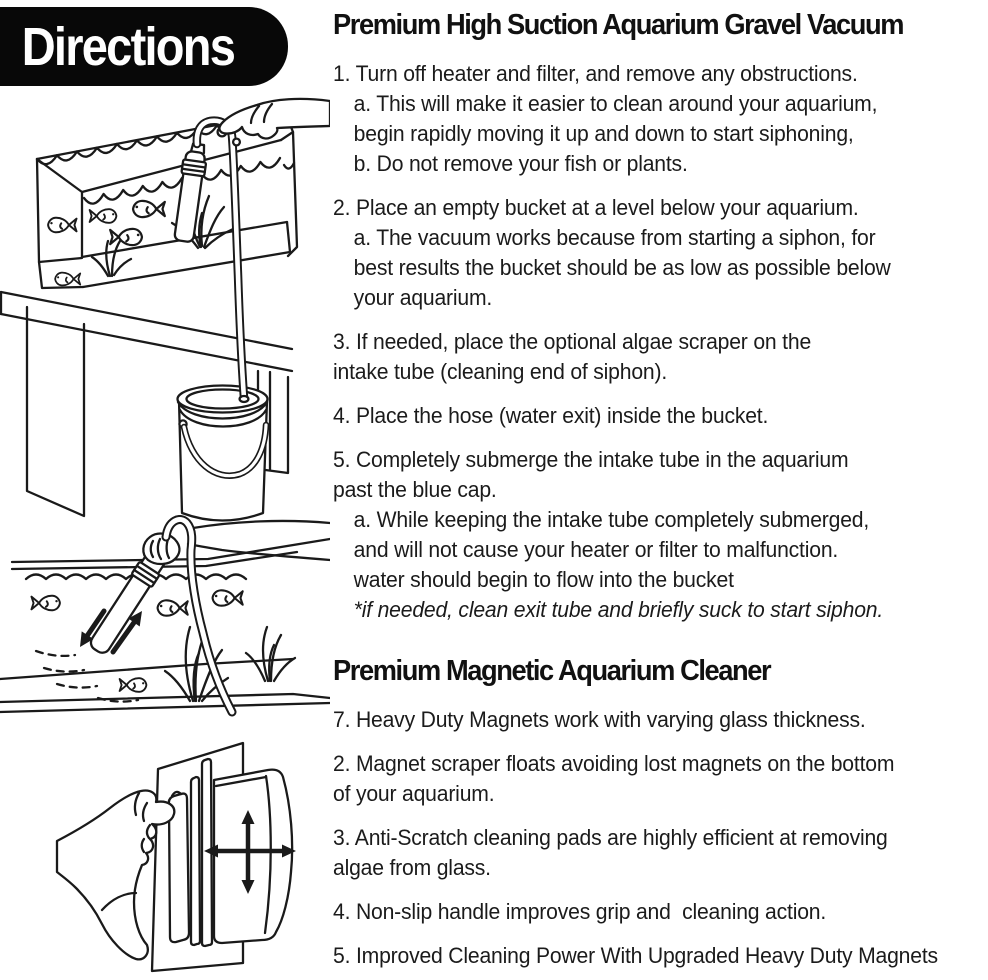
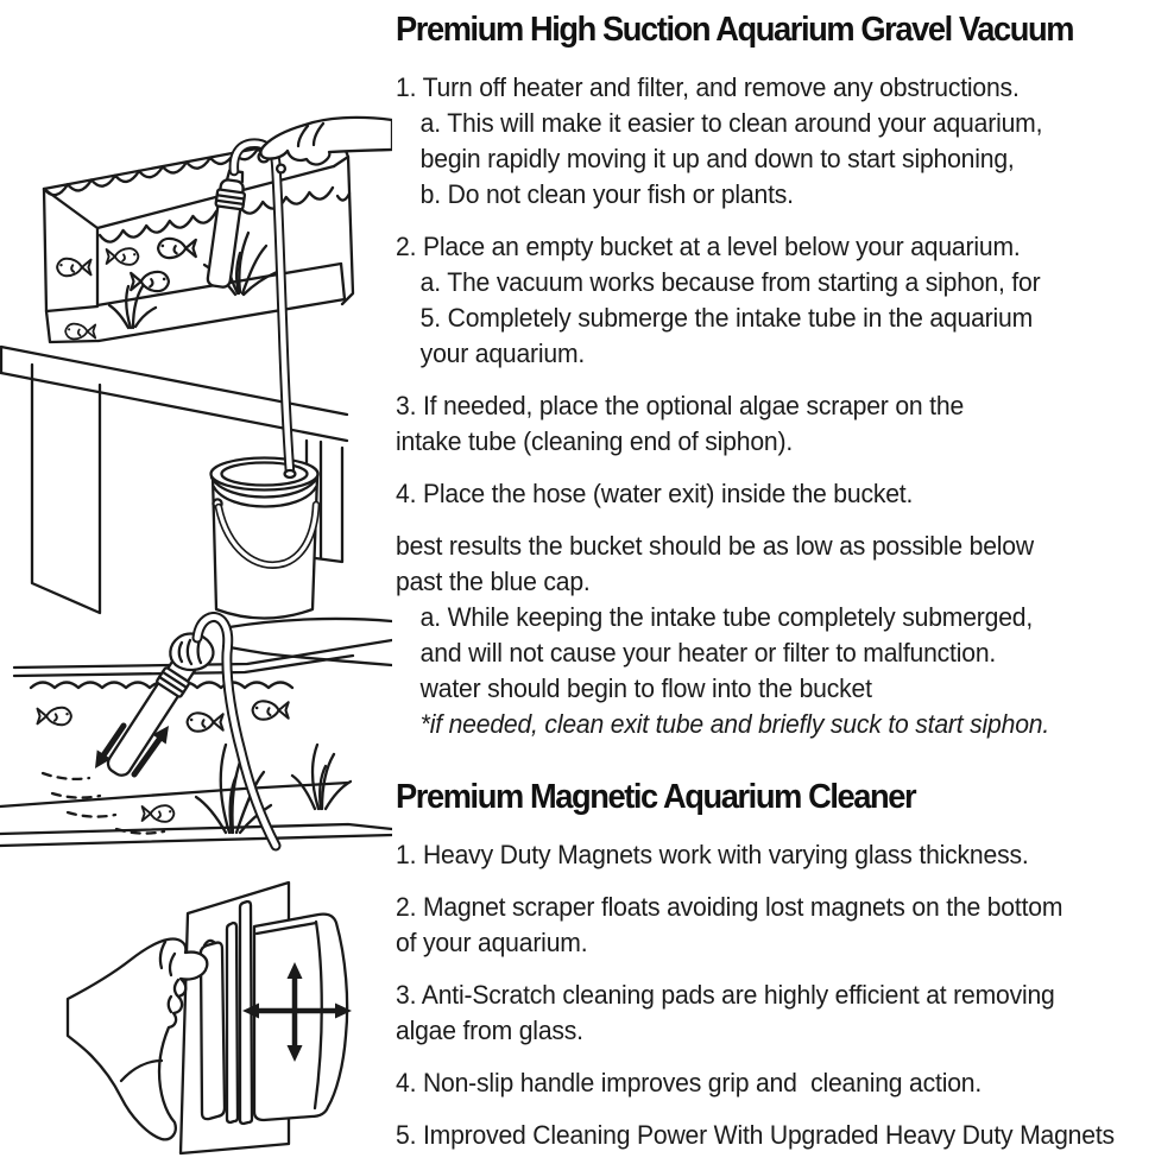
- Directions
  Premium High Suction Aquarium Gravel Vacuum
  1. Turn off heater and filter, and remove any obstructions.
  a. This will make it easier to clean around your aquarium,
  begin rapidly moving it up and down to start siphoning,
- b. Do not remove your fish or plants.
+ b. Do not clean your fish or plants.
  2. Place an empty bucket at a level below your aquarium.
  a. The vacuum works because from starting a siphon, for
- best results the bucket should be as low as possible below
+ 5. Completely submerge the intake tube in the aquarium
  your aquarium.
  3. If needed, place the optional algae scraper on the
  intake tube (cleaning end of siphon).
  4. Place the hose (water exit) inside the bucket.
- 5. Completely submerge the intake tube in the aquarium
+ best results the bucket should be as low as possible below
  past the blue cap.
  a. While keeping the intake tube completely submerged,
  and will not cause your heater or filter to malfunction.
  water should begin to flow into the bucket
  *if needed, clean exit tube and briefly suck to start siphon.
  Premium Magnetic Aquarium Cleaner
- 7. Heavy Duty Magnets work with varying glass thickness.
+ 1. Heavy Duty Magnets work with varying glass thickness.
  2. Magnet scraper floats avoiding lost magnets on the bottom
  of your aquarium.
  3. Anti-Scratch cleaning pads are highly efficient at removing
  algae from glass.
  4. Non-slip handle improves grip and cleaning action.
  5. Improved Cleaning Power With Upgraded Heavy Duty Magnets
